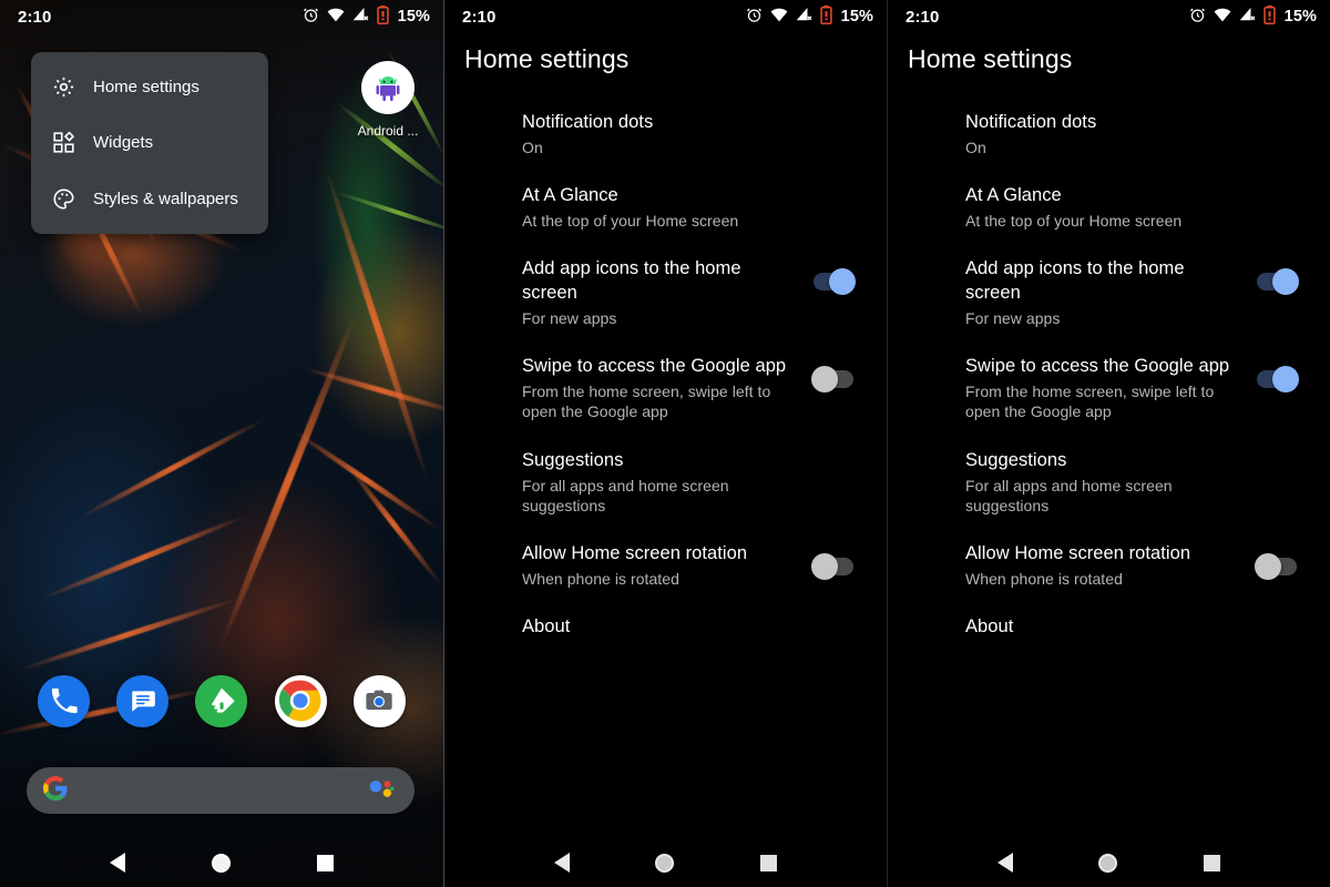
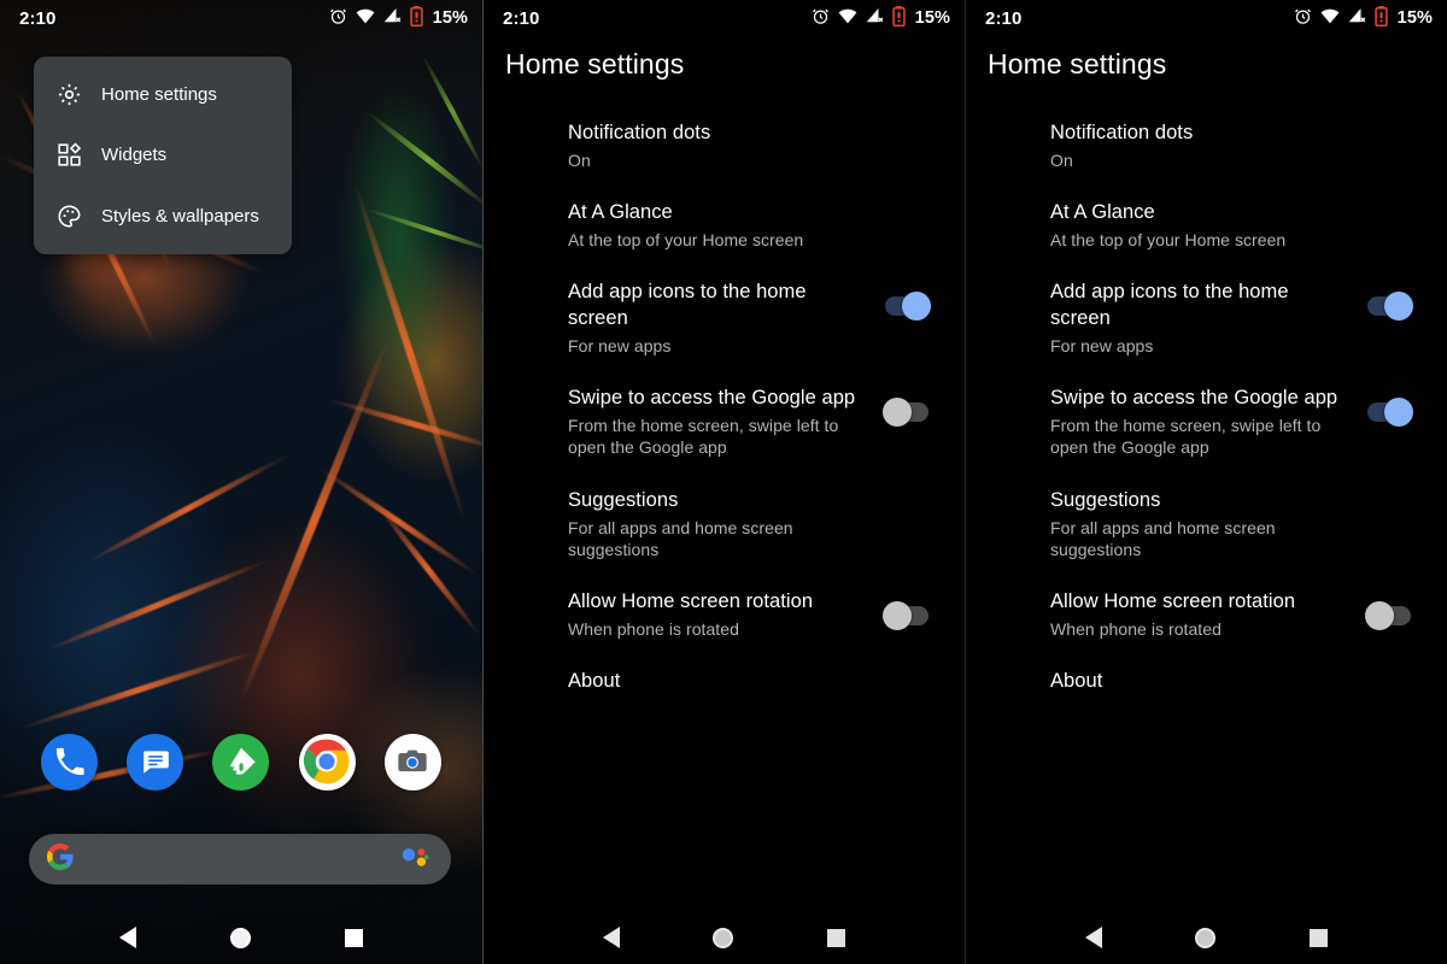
  2:10
  15%
  Home settings
  Widgets
  Styles & wallpapers
- Android ...
  2:10
  15%
  Home settings
  Notification dots
  On
  At A Glance
  At the top of your Home screen
  Add app icons to the home screen
  For new apps
  Swipe to access the Google app
  From the home screen, swipe left to open the Google app
  Suggestions
  For all apps and home screen suggestions
  Allow Home screen rotation
  When phone is rotated
  About
  2:10
  15%
  Home settings
  Notification dots
  On
  At A Glance
  At the top of your Home screen
  Add app icons to the home screen
  For new apps
  Swipe to access the Google app
  From the home screen, swipe left to open the Google app
  Suggestions
  For all apps and home screen suggestions
  Allow Home screen rotation
  When phone is rotated
  About
